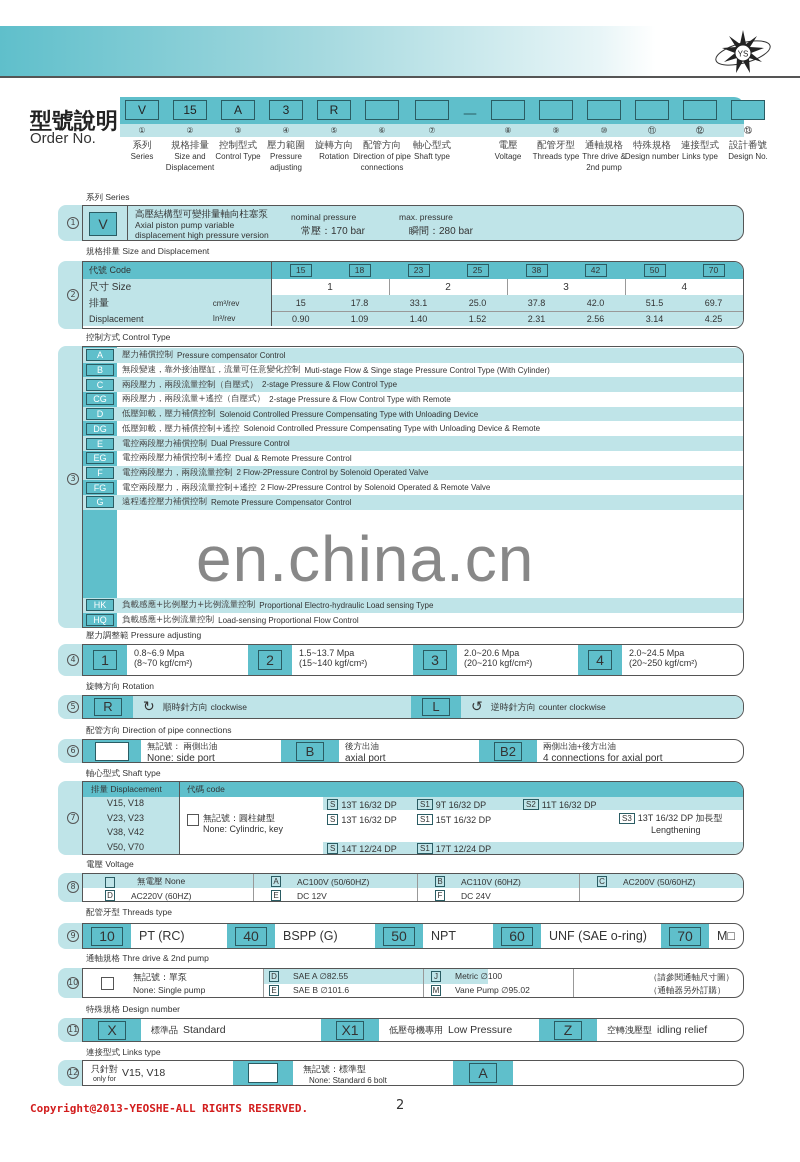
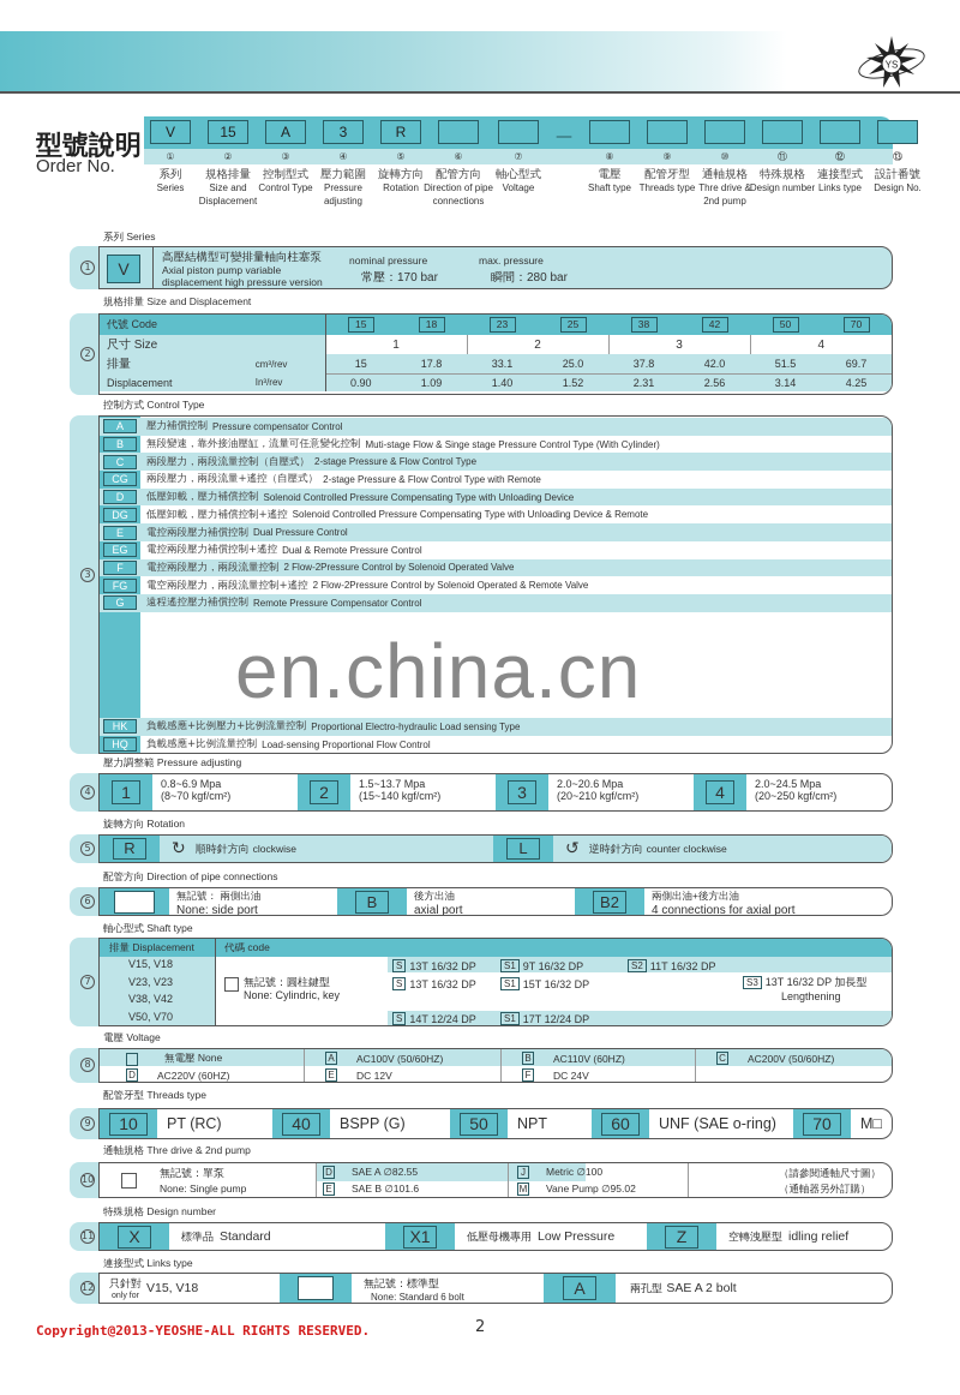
  YS
  型號說明
  Order No.
  —
  V
  ①
  系列
  Series
  15
  ②
  規格排量
  Size and Displacement
  A
  ③
  控制型式
  Control Type
  3
  ④
  壓力範圍
  Pressure adjusting
  R
  ⑤
  旋轉方向
  Rotation
  ⑥
  配管方向
  Direction of pipe connections
  ⑦
  軸心型式
- Shaft type
+ Voltage
  ⑧
  電壓
- Voltage
+ Shaft type
  ⑨
  配管牙型
  Threads type
  ⑩
  通軸規格
  Thre drive & 2nd pump
  ⑪
  特殊規格
  Design number
  ⑫
  連接型式
  Links type
  ⑬
  設計番號
  Design No.
  系列 Series
  1
  V
  高壓結構型可變排量軸向柱塞泵
  Axial piston pump variable
  displacement high pressure version
  nominal pressure
  常壓：170 bar
  max. pressure
  瞬間：280 bar
  規格排量 Size and Displacement
  2
  代號 Code	15	18	23	25	38	42	50	70
  尺寸 Size	1	2	3	4
  排量	cm³/rev	15	17.8	33.1	25.0	37.8	42.0	51.5	69.7
  Displacement	In³/rev	0.90	1.09	1.40	1.52	2.31	2.56	3.14	4.25
  控制方式 Control Type
  3
  A
  壓力補償控制
  Pressure compensator Control
  B
  無段變速，靠外接油壓缸，流量可任意變化控制
  Muti-stage Flow & Singe stage Pressure Control Type (With Cylinder)
  C
  兩段壓力，兩段流量控制（自壓式）
  2-stage Pressure & Flow Control Type
  CG
  兩段壓力，兩段流量+遙控（自壓式）
  2-stage Pressure & Flow Control Type with Remote
  D
  低壓卸載，壓力補償控制
  Solenoid Controlled Pressure Compensating Type with Unloading Device
  DG
  低壓卸載，壓力補償控制+遙控
  Solenoid Controlled Pressure Compensating Type with Unloading Device & Remote
  E
  電控兩段壓力補償控制
  Dual Pressure Control
  EG
  電控兩段壓力補償控制+遙控
  Dual & Remote Pressure Control
  F
  電控兩段壓力，兩段流量控制
  2 Flow-2Pressure Control by Solenoid Operated Valve
  FG
  電空兩段壓力，兩段流量控制+遙控
  2 Flow-2Pressure Control by Solenoid Operated & Remote Valve
  G
  遠程遙控壓力補償控制
  Remote Pressure Compensator Control
  HK
  負載感應+比例壓力+比例流量控制
  Proportional Electro-hydraulic Load sensing Type
  HQ
  負載感應+比例流量控制
  Load-sensing Proportional Flow Control
  en.china.cn
  壓力調整範 Pressure adjusting
  4
  1
  0.8~6.9 Mpa
  (8~70 kgf/cm²)
  2
  1.5~13.7 Mpa
  (15~140 kgf/cm²)
  3
  2.0~20.6 Mpa
  (20~210 kgf/cm²)
  4
  2.0~24.5 Mpa
  (20~250 kgf/cm²)
  旋轉方向 Rotation
  5
  R
  ↻
  順時針方向
  clockwise
  L
  ↺
  逆時針方向
  counter clockwise
  配管方向 Direction of pipe connections
  6
  無記號： 兩側出油
  None: side port
  B
  後方出油
  axial port
  B2
  兩側出油+後方出油
  4 connections for axial port
  軸心型式 Shaft type
  7
  排量 Displacement
  代碼 code
  V15, V18
  V23, V23
  V38, V42
  V50, V70
  無記號：圓柱鍵型
  None: Cylindric, key
  S
  13T 16/32 DP
  S1
  9T 16/32 DP
  S2
  11T 16/32 DP
  S
  13T 16/32 DP
  S1
  15T 16/32 DP
  S
  14T 12/24 DP
  S1
  17T 12/24 DP
  S3
  13T 16/32 DP 加長型
  Lengthening
  電壓 Voltage
  8
  無電壓 None
  A
  AC100V (50/60HZ)
  B
  AC110V (60HZ)
  C
  AC200V (50/60HZ)
  D
  AC220V (60HZ)
  E
  DC 12V
  F
  DC 24V
  配管牙型 Threads type
  9
  10
  PT (RC)
  40
  BSPP (G)
  50
  NPT
  60
  UNF (SAE o-ring)
  70
  M□
  通軸規格 Thre drive & 2nd pump
  10
  無記號：單泵
  None: Single pump
  D
  SAE A ∅82.55
  E
  SAE B ∅101.6
  J
  Metric ∅100
  M
  Vane Pump ∅95.02
  （請參閱通軸尺寸圖）
  （通軸器另外訂購）
  特殊規格 Design number
  11
  X
  標準品
  Standard
  X1
  低壓母機專用
  Low Pressure
  Z
  空轉洩壓型
  idling relief
  連接型式 Links type
  12
  只針對
  V15, V18
  無記號：標準型
  None: Standard 6 bolt
  A
+ 兩孔型
+ SAE A 2 bolt
  Copyright@2013-YEOSHE-ALL RIGHTS RESERVED.
  2
